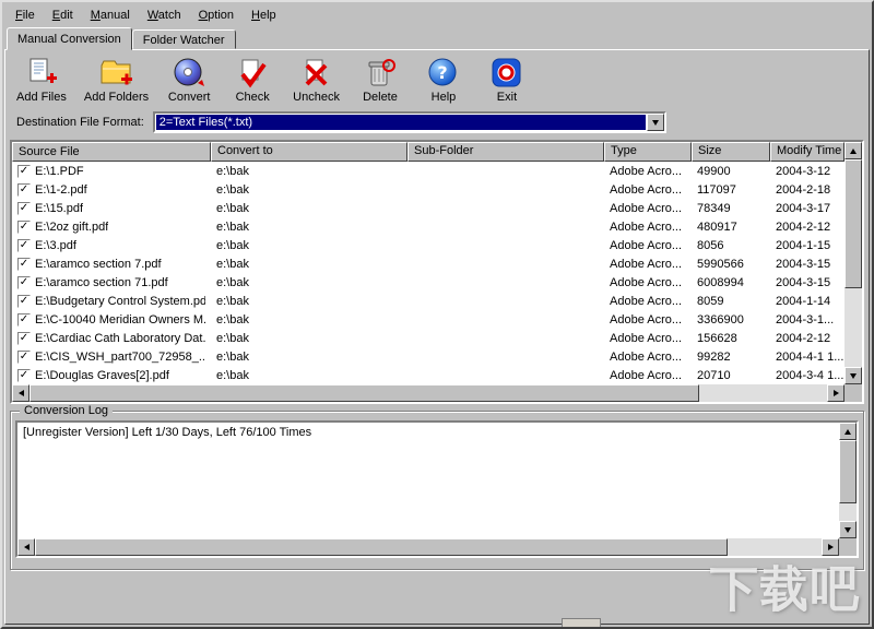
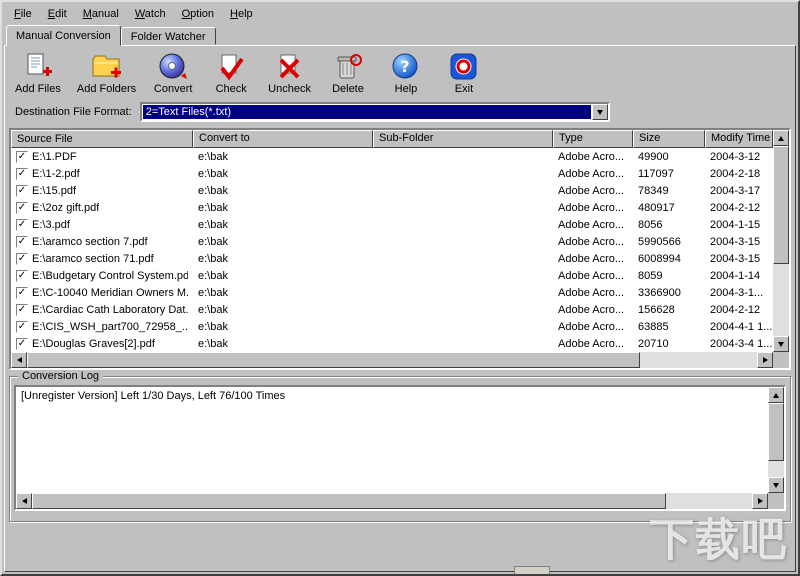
  File
  Edit
  Manual
  Watch
  Option
  Help
  Manual Conversion
  Folder Watcher
  Add Files
  Add Folders
  Convert
  Check
  Uncheck
  Delete
  ?
  Help
  Exit
  Destination File Format:
  2=Text Files(*.txt)
  Source File
  Convert to
  Sub-Folder
  Type
  Size
  Modify Time
  ✓
  E:\1.PDF
  e:\bak
  Adobe Acro...
  49900
  2004-3-12
  ✓
  E:\1-2.pdf
  e:\bak
  Adobe Acro...
  117097
  2004-2-18
  ✓
  E:\15.pdf
  e:\bak
  Adobe Acro...
  78349
  2004-3-17
  ✓
  E:\2oz gift.pdf
  e:\bak
  Adobe Acro...
  480917
  2004-2-12
  ✓
  E:\3.pdf
  e:\bak
  Adobe Acro...
  8056
  2004-1-15
  ✓
  E:\aramco section 7.pdf
  e:\bak
  Adobe Acro...
  5990566
  2004-3-15
  ✓
  E:\aramco section 71.pdf
  e:\bak
  Adobe Acro...
  6008994
  2004-3-15
  ✓
  E:\Budgetary Control System.pd
  e:\bak
  Adobe Acro...
  8059
  2004-1-14
  ✓
  E:\C-10040 Meridian Owners M.
  e:\bak
  Adobe Acro...
  3366900
  2004-3-1...
  ✓
  E:\Cardiac Cath Laboratory Dat.
  e:\bak
  Adobe Acro...
  156628
  2004-2-12
  ✓
  E:\CIS_WSH_part700_72958_..
  e:\bak
  Adobe Acro...
- 99282
+ 63885
  2004-4-1 1...
  ✓
  E:\Douglas Graves[2].pdf
  e:\bak
  Adobe Acro...
  20710
  2004-3-4 1...
  Conversion Log
  [Unregister Version] Left 1/30 Days, Left 76/100 Times
  下载吧
